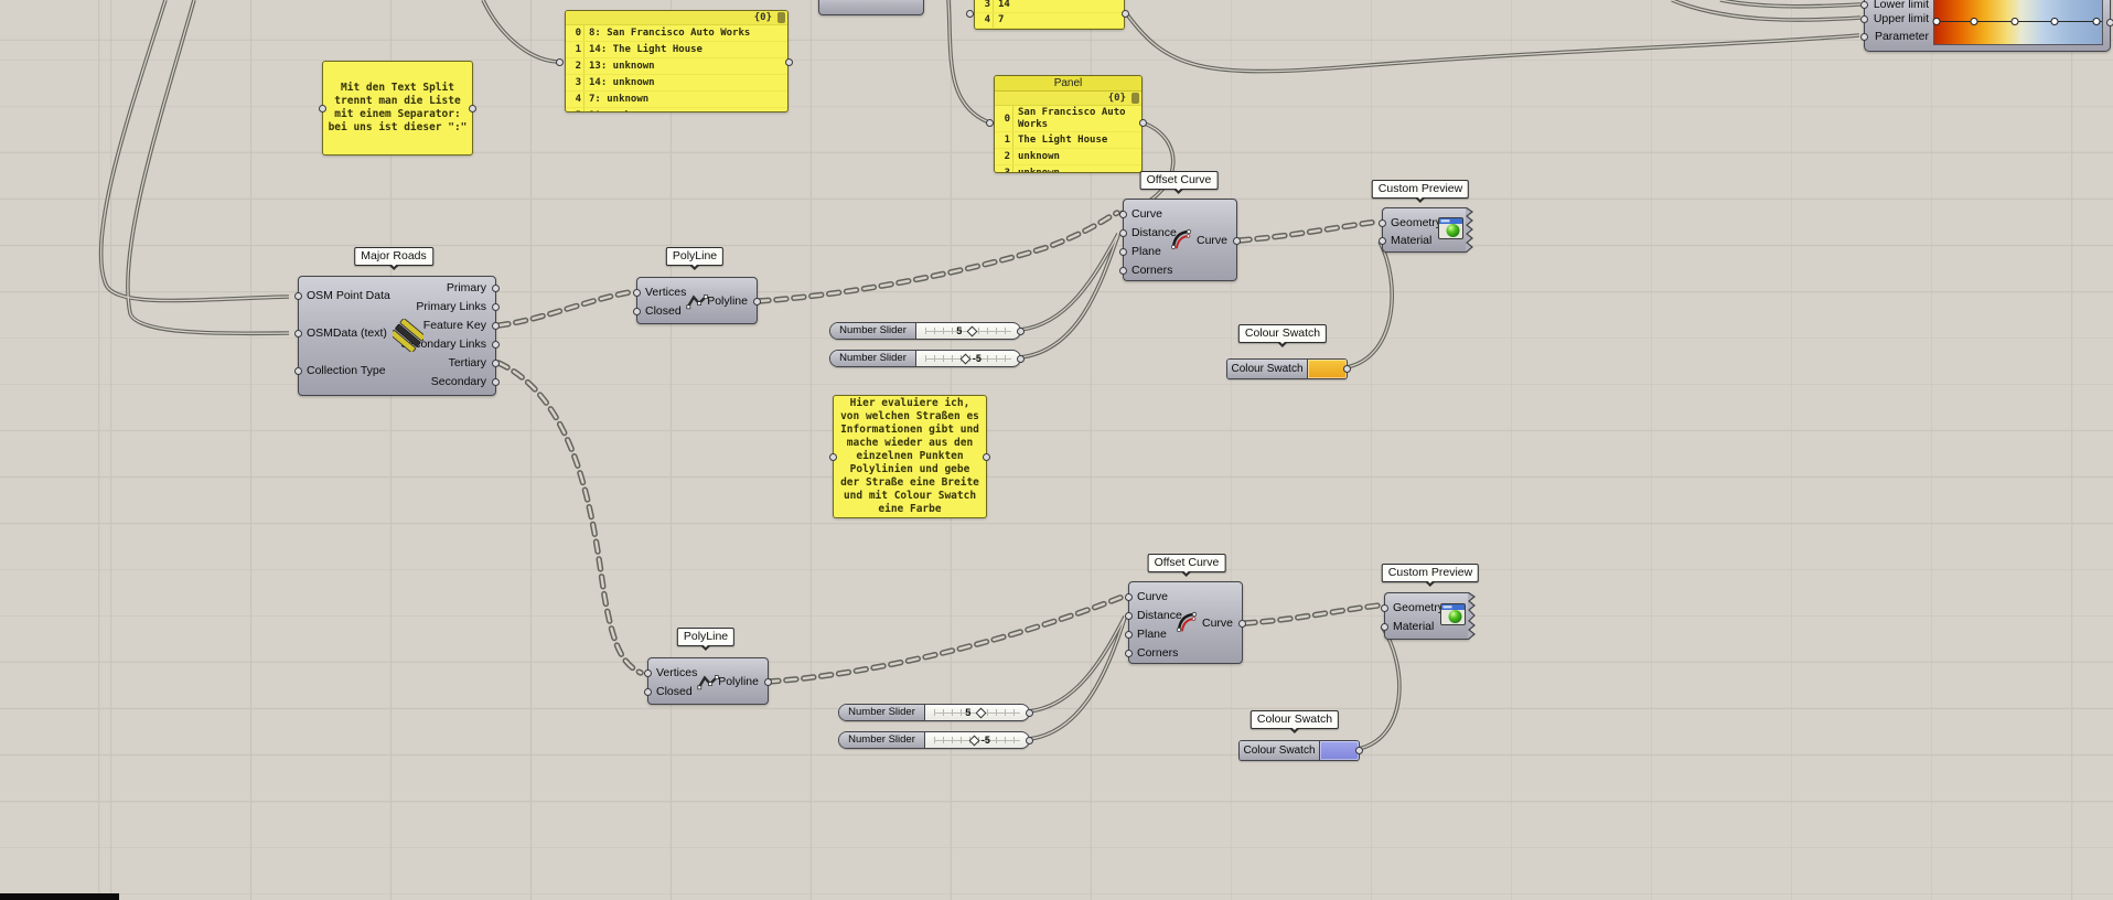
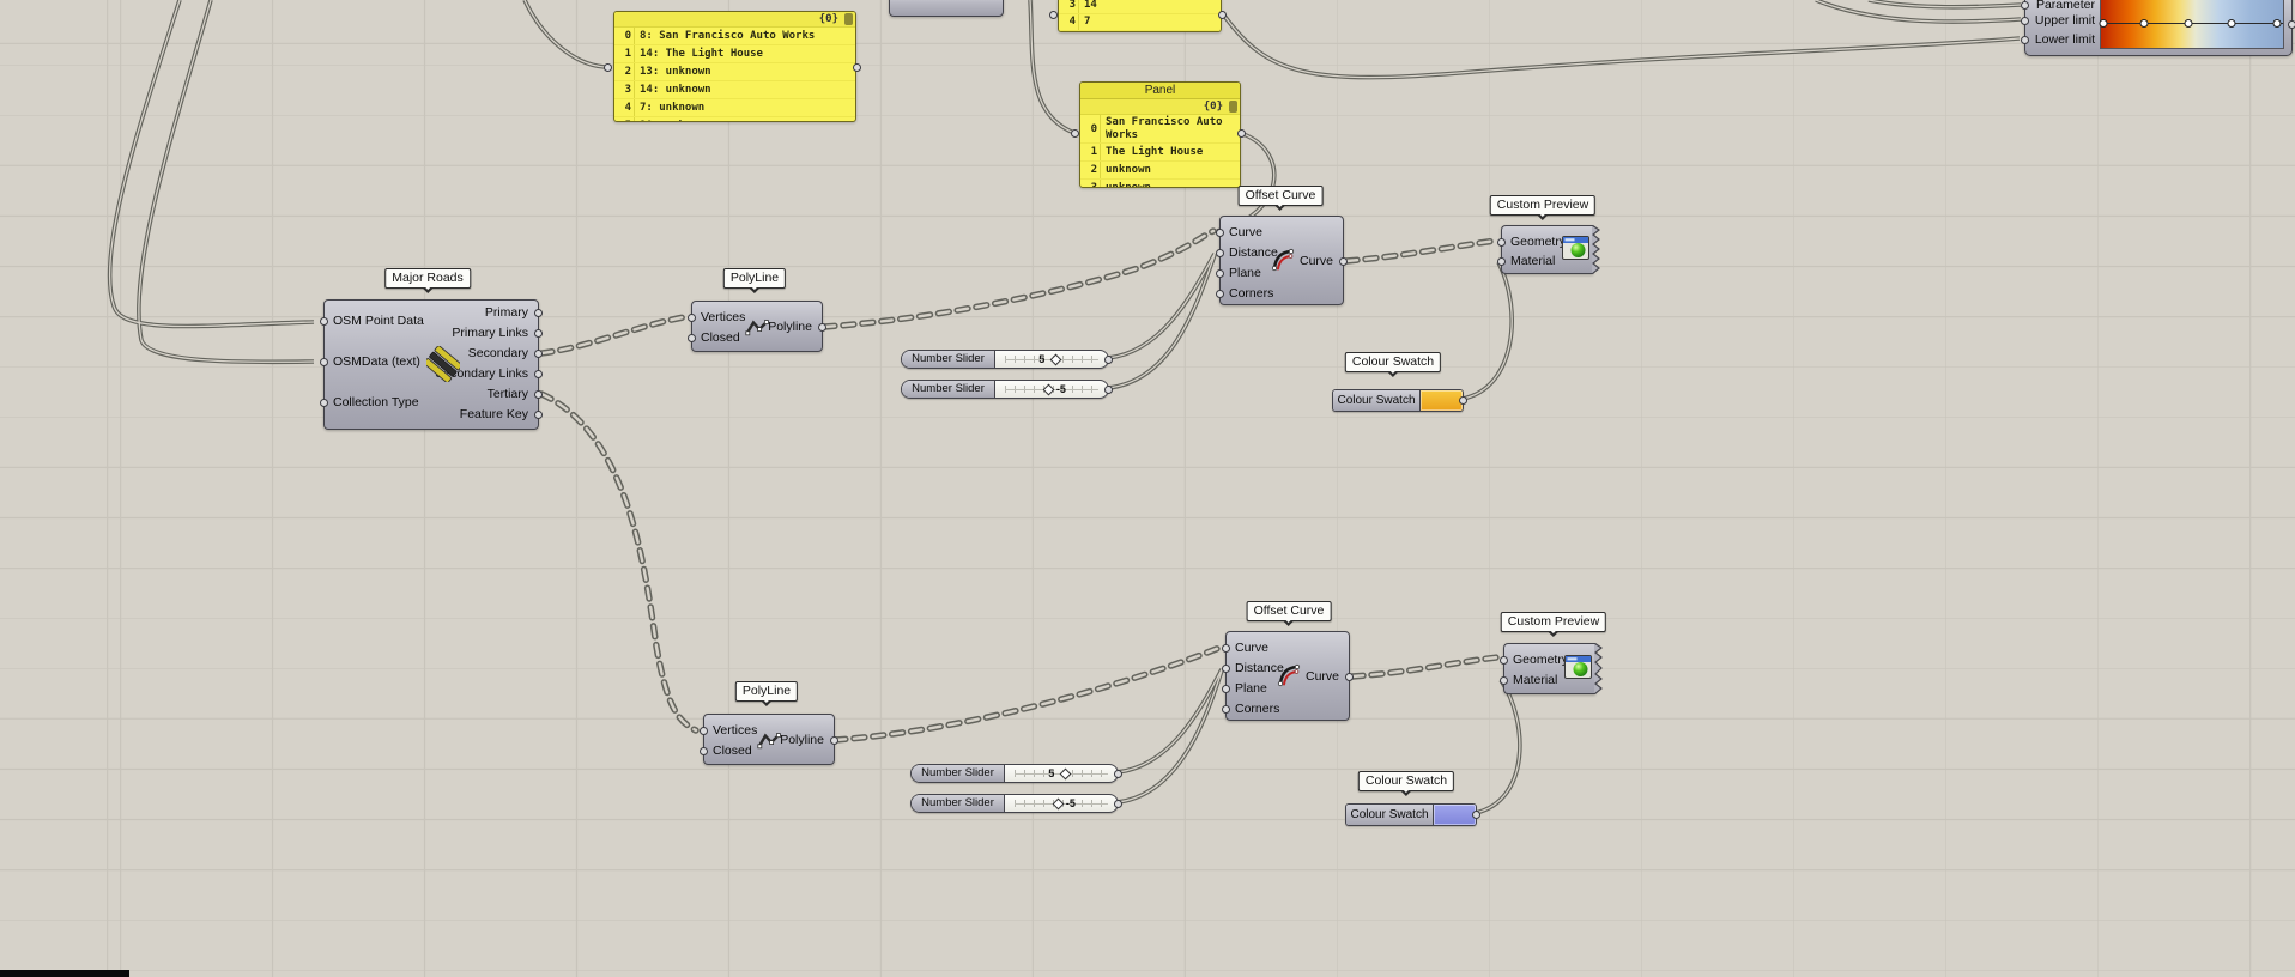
- Mit den Text Split
- trennt man die Liste
- mit einem Separator:
- bei uns ist dieser ":"
  {0}
  0
  8: San Francisco Auto Works
  1
  14: The Light House
  2
  13: unknown
  3
  14: unknown
  4
  7: unknown
  3
  14
  4
  7
  Panel
  {0}
  0
  San Francisco Auto Works
  1
  The Light House
  2
  unknown
  Major Roads
  OSM Point Data
  OSMData (text)
  Collection Type
  Primary
  Primary Links
- Feature Key
+ Secondary
  eondary Links
  Tertiary
- Secondary
+ Feature Key
  PolyLine
  Vertices
  Closed
  Polyline
  Offset Curve
  Curve
  Distance
  Plane
  Corners
  Curve
  Custom Preview
  Geometr
  Material
  Number Slider
  5
  Number Slider
  -5
  Colour Swatch
  Colour Swatch
- Hier evaluiere ich,
- von welchen Straßen es
- Informationen gibt und
- mache wieder aus den
- einzelnen Punkten
- Polylinien und gebe
- der Straße eine Breite
- und mit Colour Swatch
- eine Farbe
  PolyLine
  Vertices
  Closed
  Polyline
  Offset Curve
  Curve
  Distance
  Plane
  Corners
  Curve
  Custom Preview
  Geometr
  Material
  Number Slider
  5
  Number Slider
  -5
  Colour Swatch
  Colour Swatch
- Lower limit
+ Parameter
  Upper limit
- Parameter
+ Lower limit
